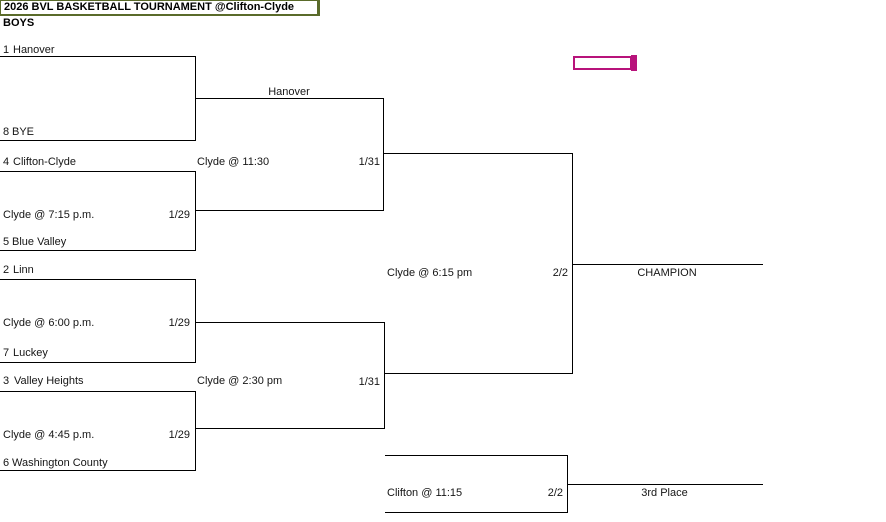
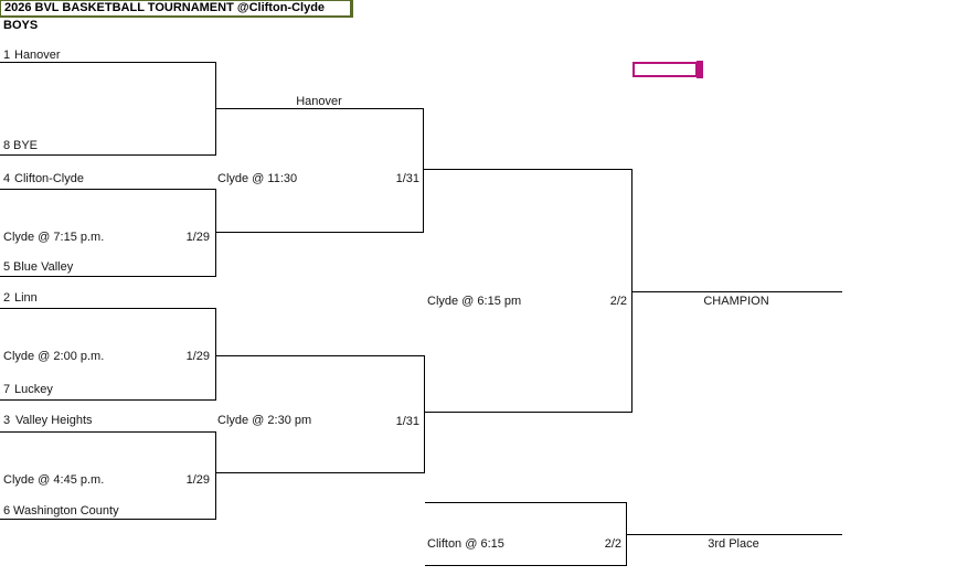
  2026 BVL BASKETBALL TOURNAMENT @Clifton-Clyde
  BOYS
  1
  Hanover
  8
  BYE
  4
  Clifton-Clyde
  Clyde @ 7:15 p.m.
  1/29
  5
  Blue Valley
  2
  Linn
- Clyde @ 6:00 p.m.
+ Clyde @ 2:00 p.m.
  1/29
  7
  Luckey
  3
  Valley Heights
  Clyde @ 4:45 p.m.
  1/29
  6
  Washington County
  Hanover
  Clyde @ 11:30
  1/31
  Clyde @ 2:30 pm
  1/31
  Clyde @ 6:15 pm
  2/2
  CHAMPION
- Clifton @ 11:15
+ Clifton @ 6:15
  2/2
  3rd Place
